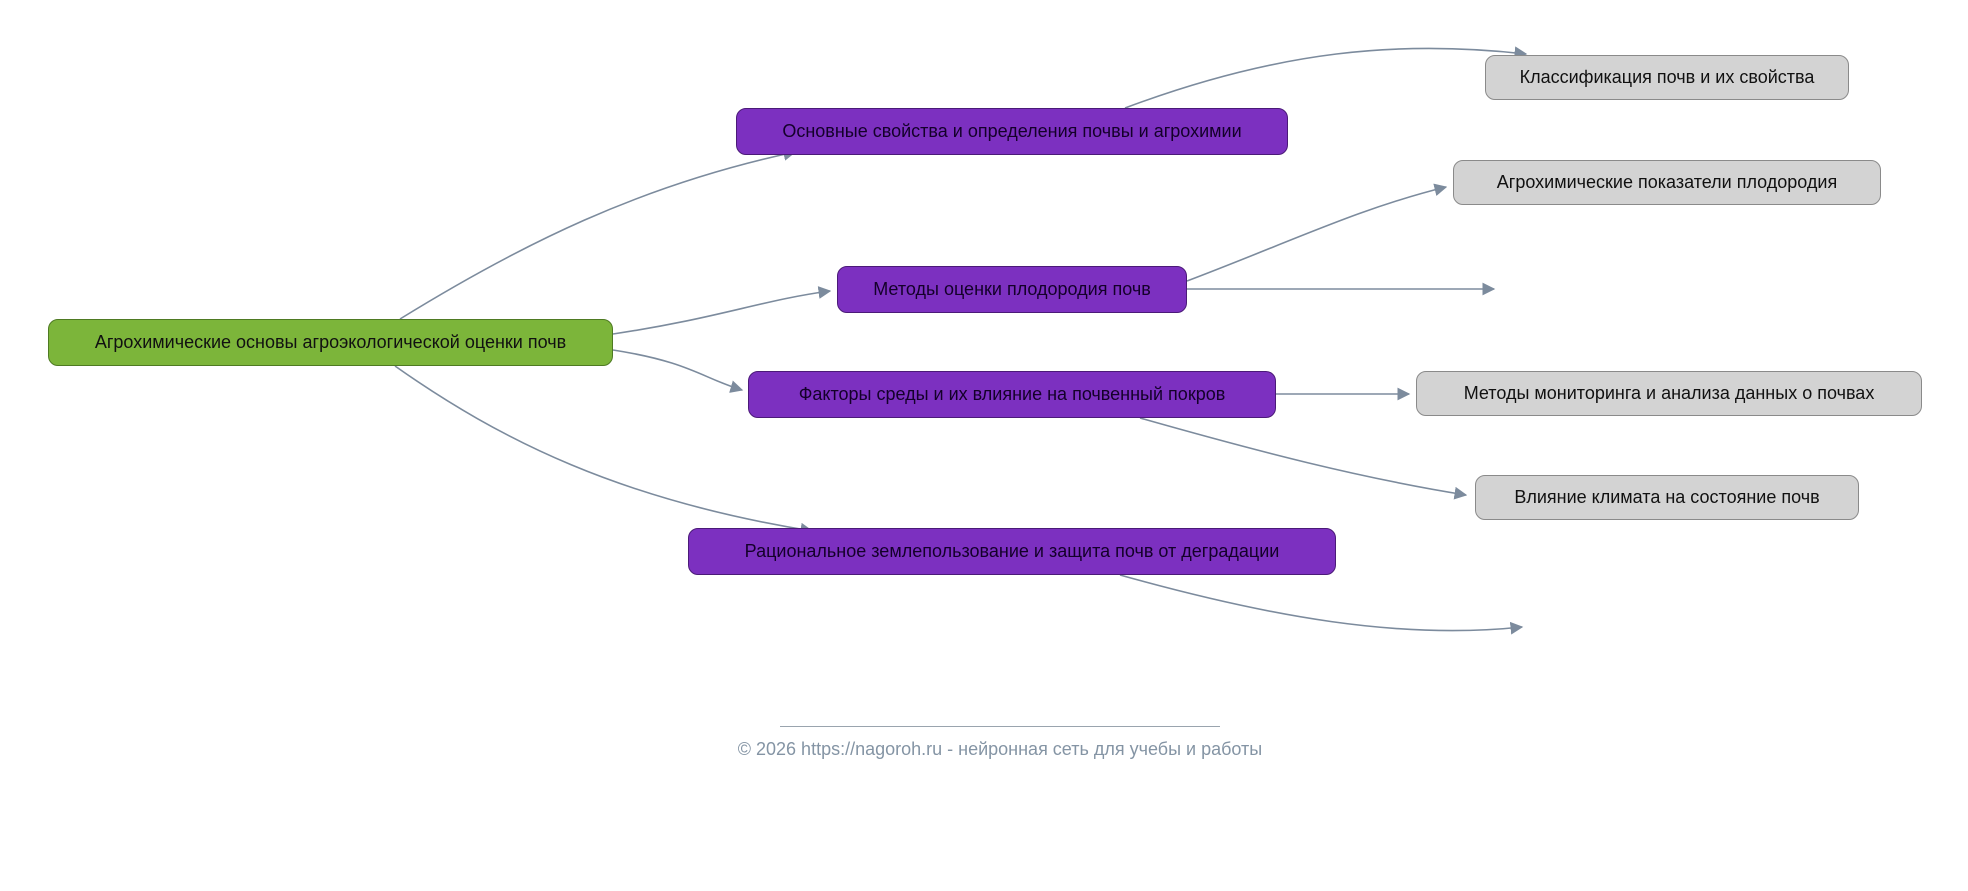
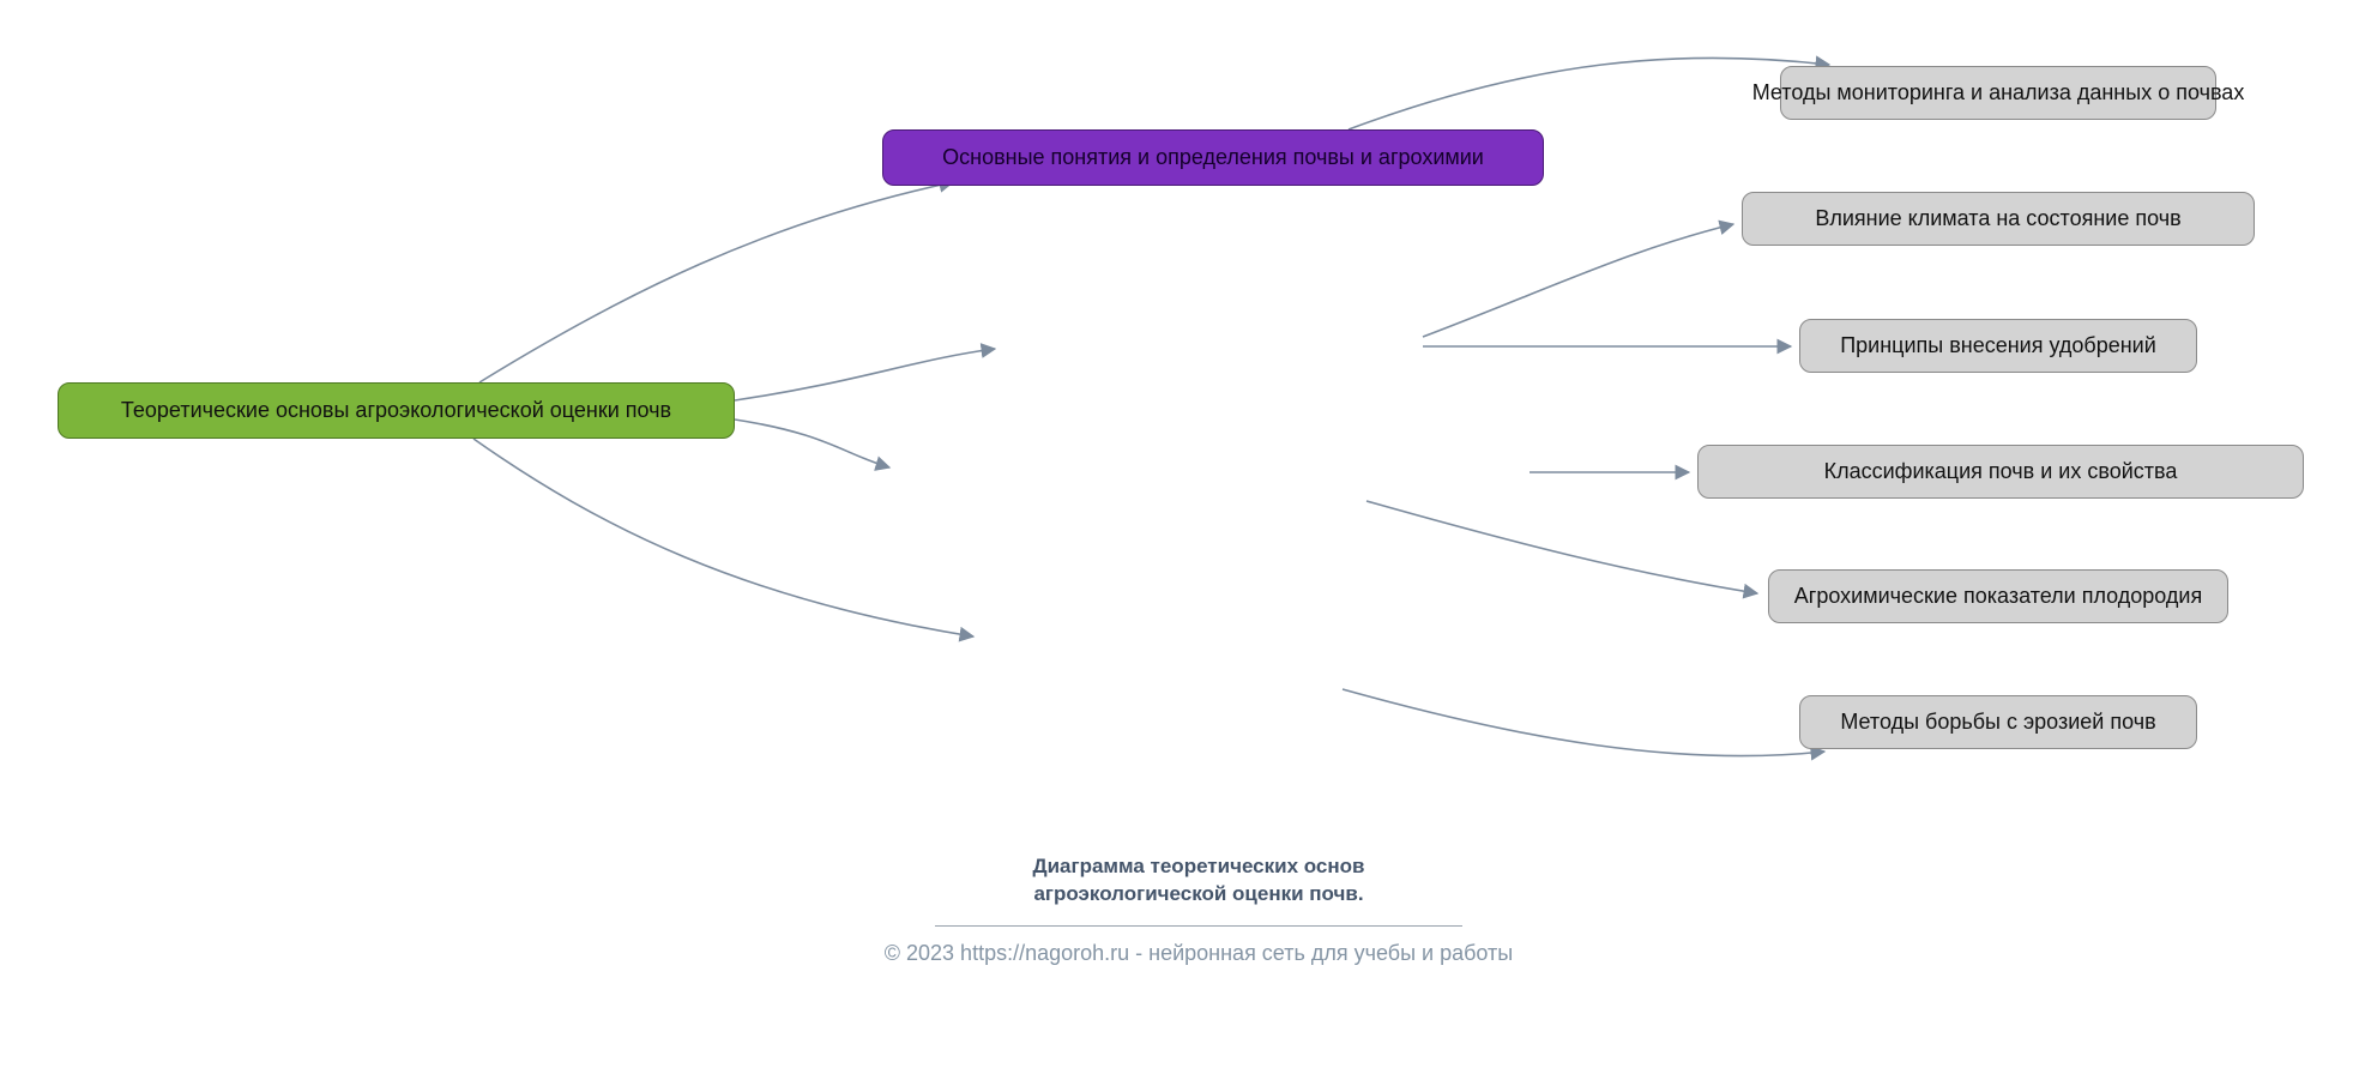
- Агрохимические основы агроэкологической оценки почв
+ Теоретические основы агроэкологической оценки почв
- Основные свойства и определения почвы и агрохимии
+ Основные понятия и определения почвы и агрохимии
- Методы оценки плодородия почв
- Факторы среды и их влияние на почвенный покров
- Рациональное землепользование и защита почв от деградации
- Классификация почв и их свойства
+ Методы мониторинга и анализа данных о почвах
- Агрохимические показатели плодородия
+ Влияние климата на состояние почв
+ Принципы внесения удобрений
- Методы мониторинга и анализа данных о почвах
+ Классификация почв и их свойства
- Влияние климата на состояние почв
+ Агрохимические показатели плодородия
+ Методы борьбы с эрозией почв
+ Диаграмма теоретических основ
+ агроэкологической оценки почв.
- © 2026 https://nagoroh.ru - нейронная сеть для учебы и работы
+ © 2023 https://nagoroh.ru - нейронная сеть для учебы и работы
